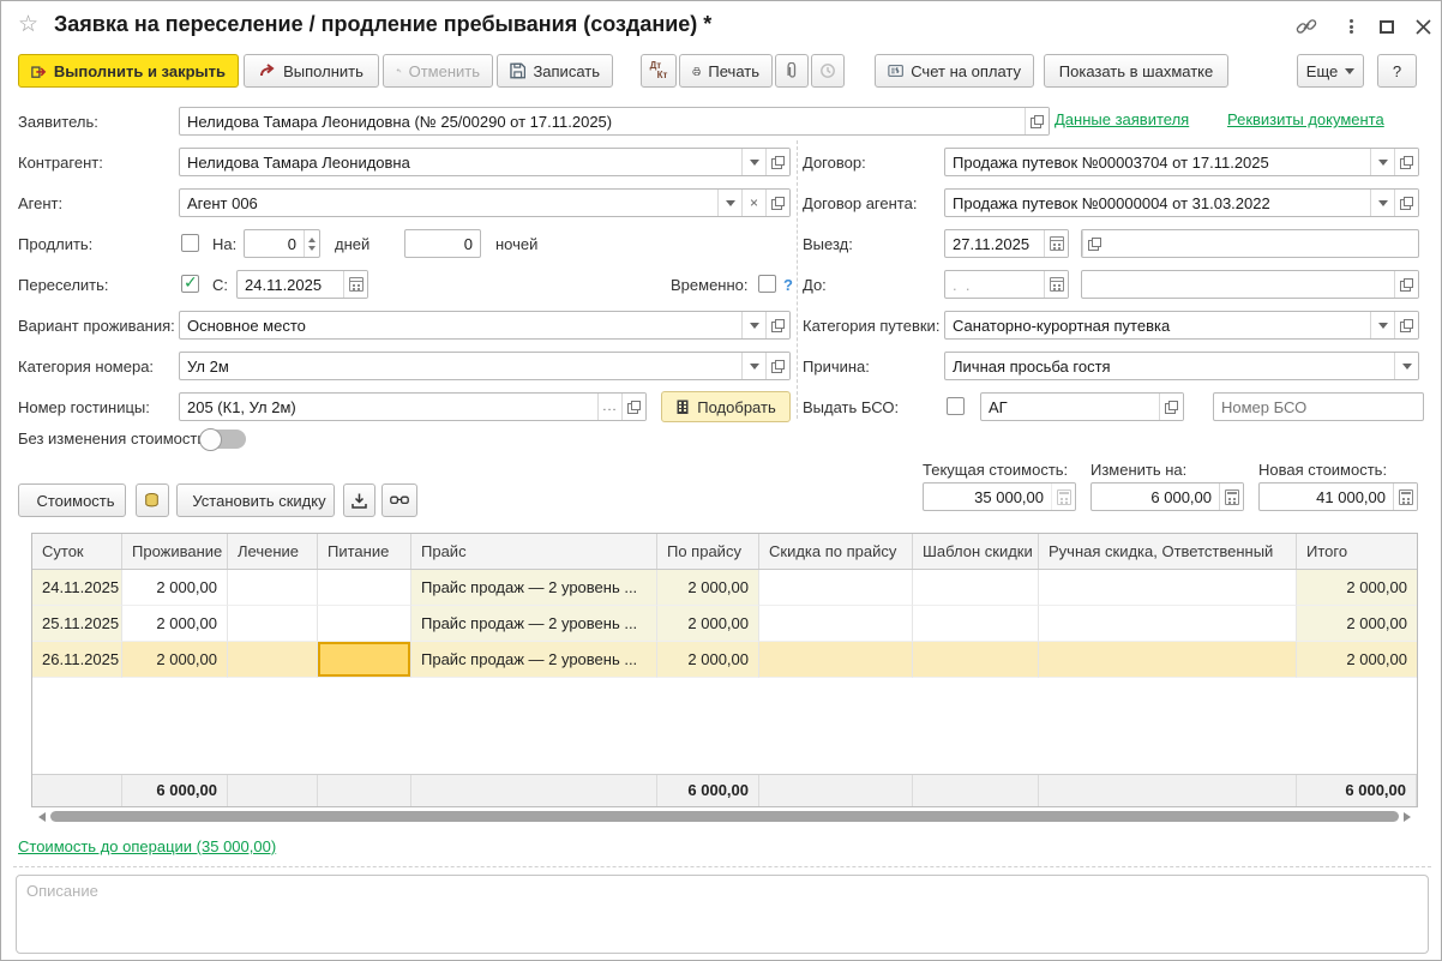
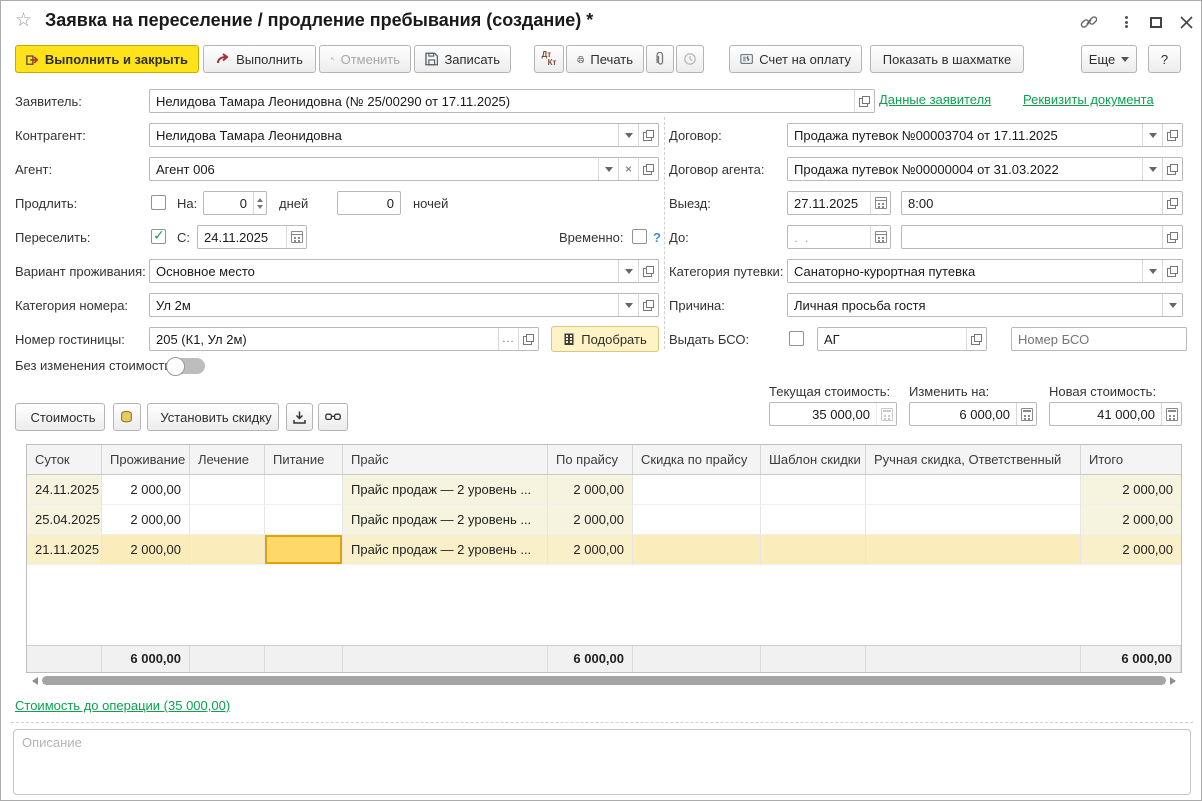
  ☆
  Заявка на переселение / продление пребывания (создание) *
  Выполнить и закрыть
  Выполнить
  Отменить
  Записать
  Дт
  Кт
  Печать
  Счет на оплату
  Показать в шахматке
  Еще
  ?
  Заявитель:
  Нелидова Тамара Леонидовна (№ 25/00290 от 17.11.2025)
  Данные заявителя
  Реквизиты документа
  Контрагент:
  Нелидова Тамара Леонидовна
  Договор:
  Продажа путевок №00003704 от 17.11.2025
  Агент:
  Агент 006
  ×
  Договор агента:
  Продажа путевок №00000004 от 31.03.2022
  Продлить:
  На:
  0
  дней
  0
  ночей
  Выезд:
  27.11.2025
+ 8:00
  Переселить:
  С:
  24.11.2025
  Временно:
  ?
  До:
  . .
  Вариант проживания:
  Основное место
  Категория путевки:
  Санаторно-курортная путевка
  Категория номера:
  Ул 2м
  Причина:
  Личная просьба гостя
  Номер гостиницы:
  205 (К1, Ул 2м)
  ...
  Подобрать
  Выдать БСО:
  АГ
  Номер БСО
  Без изменения стоимост
  Текущая стоимость:
  35 000,00
  Изменить на:
  6 000,00
  Новая стоимость:
  41 000,00
  Стоимость
  Установить скидку
  Суток
  Проживание
  Лечение
  Питание
  Прайс
  По прайсу
  Скидка по прайсу
  Шаблон скидки
  Ручная скидка, Ответственный
  Итого
  24.11.2025
  2 000,00
  Прайс продаж — 2 уровень ...
  2 000,00
  2 000,00
- 25.11.2025
+ 25.04.2025
  2 000,00
  Прайс продаж — 2 уровень ...
  2 000,00
  2 000,00
- 26.11.2025
+ 21.11.2025
  2 000,00
  Прайс продаж — 2 уровень ...
  2 000,00
  2 000,00
  6 000,00
  6 000,00
  6 000,00
  Стоимость до операции (35 000,00)
  Описание
